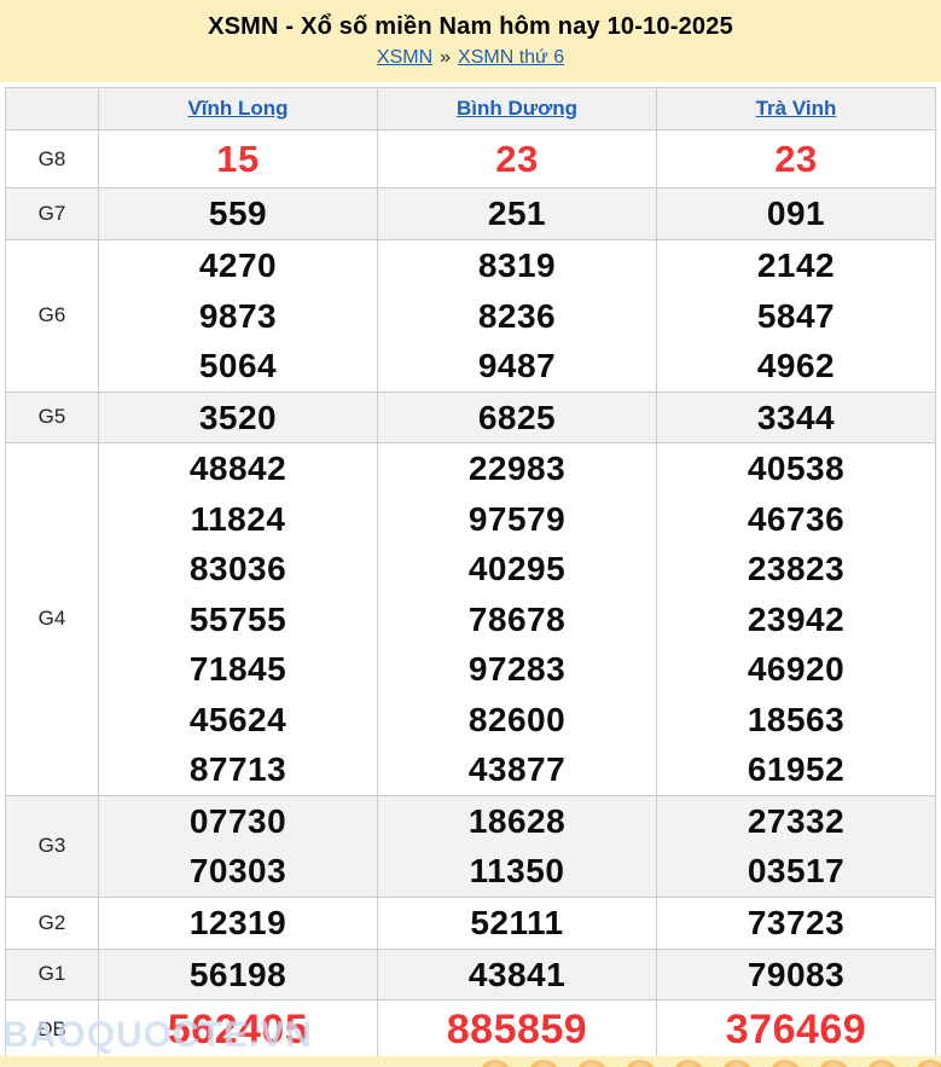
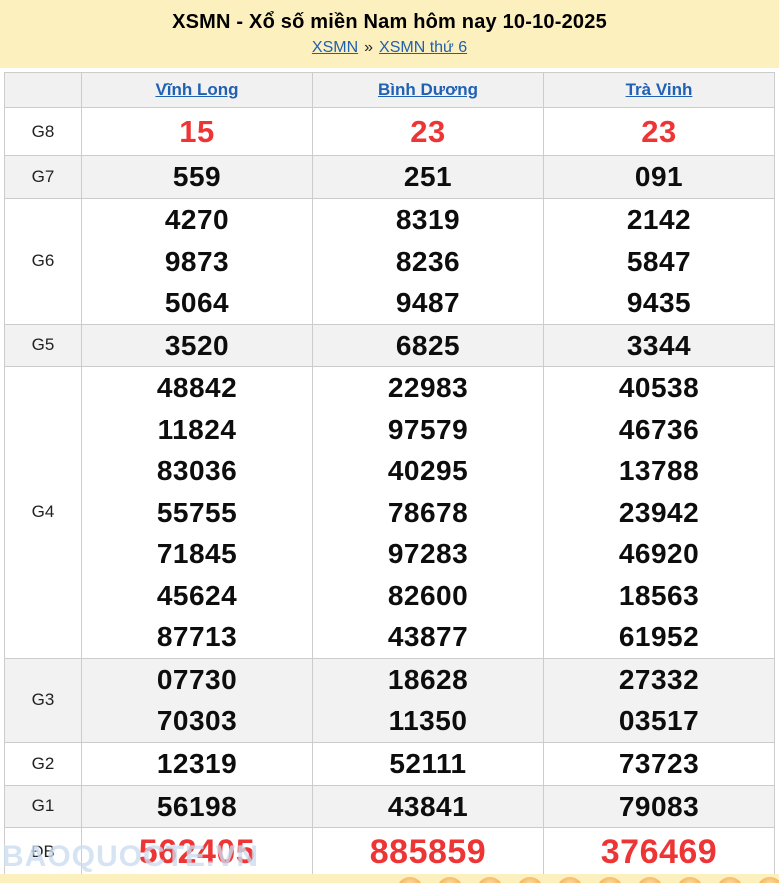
  XSMN - Xổ số miền Nam hôm nay 10-10-2025
  XSMN » XSMN thứ 6
  	Vĩnh Long	Bình Dương	Trà Vinh
  G8	15	23	23
  G7	559	251	091
- G6	427098735064	831982369487	214258474962
+ G6	427098735064	831982369487	214258479435
  G5	3520	6825	3344
- G4	48842118248303655755718454562487713	22983975794029578678972838260043877	40538467362382323942469201856361952
+ G4	48842118248303655755718454562487713	22983975794029578678972838260043877	40538467361378823942469201856361952
  G3	0773070303	1862811350	2733203517
  G2	12319	52111	73723
  G1	56198	43841	79083
  ĐB	562405	885859	376469
  BAOQUOCTE.VN
